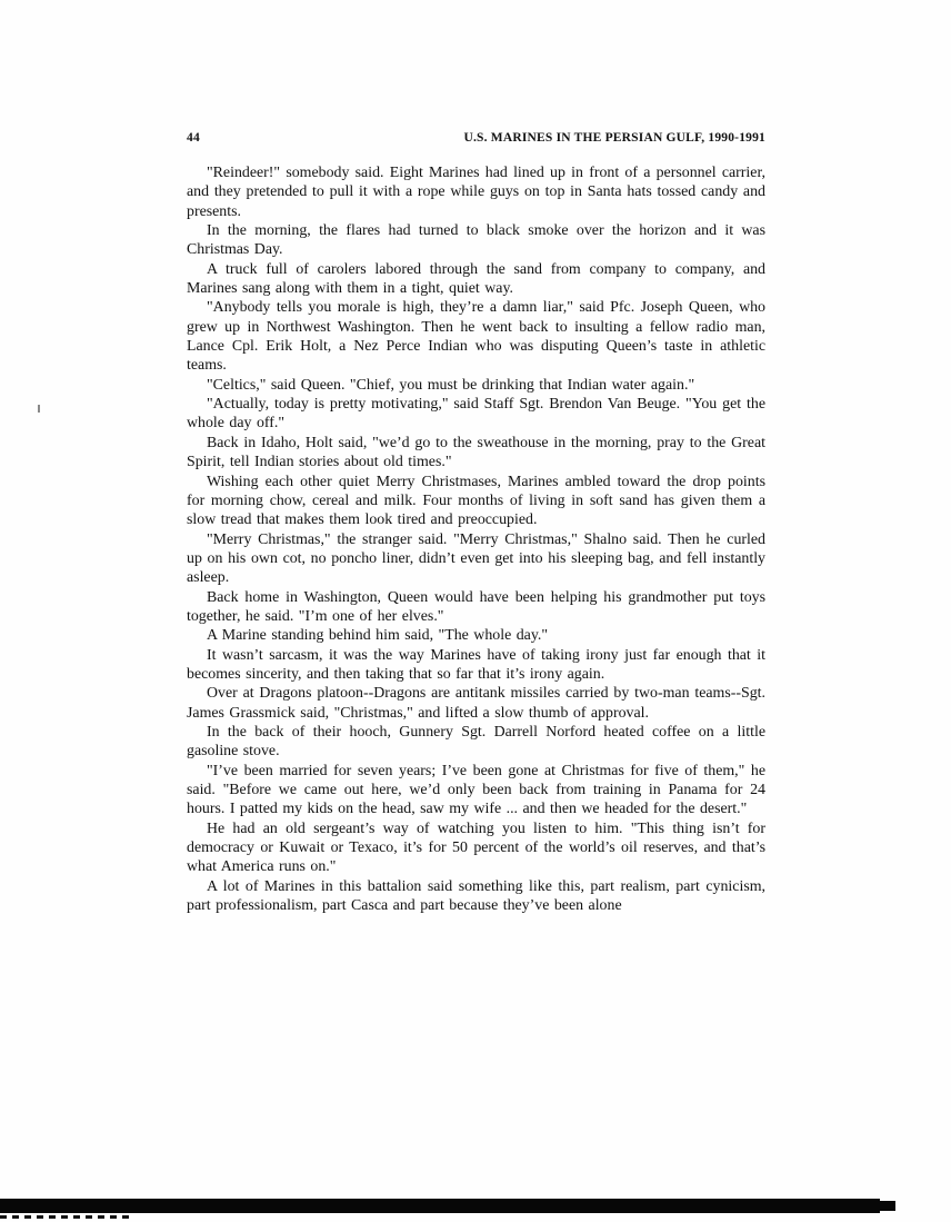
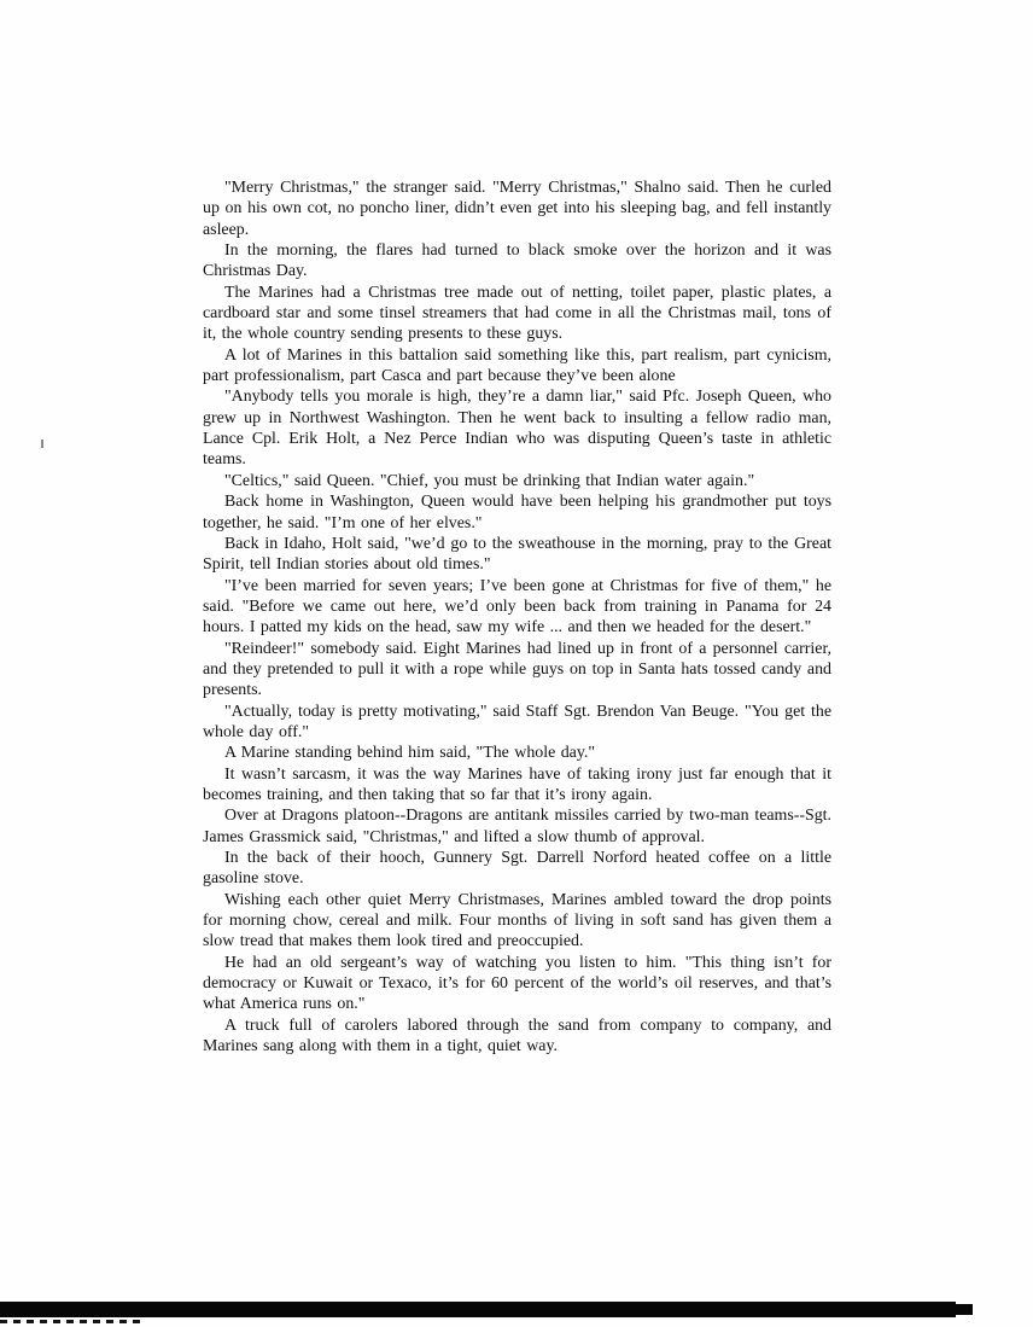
- 44
- U.S. MARINES IN THE PERSIAN GULF, 1990-1991
- "Reindeer!" somebody said. Eight Marines had lined up in front of a personnel carrier, and they pretended to pull it with a rope while guys on top in Santa hats tossed candy and presents.
+ "Merry Christmas," the stranger said. "Merry Christmas," Shalno said. Then he curled up on his own cot, no poncho liner, didn’t even get into his sleeping bag, and fell instantly asleep.
  In the morning, the flares had turned to black smoke over the horizon and it was Christmas Day.
+ The Marines had a Christmas tree made out of netting, toilet paper, plastic plates, a cardboard star and some tinsel streamers that had come in all the Christmas mail, tons of it, the whole country sending presents to these guys.
- A truck full of carolers labored through the sand from company to company, and Marines sang along with them in a tight, quiet way.
+ A lot of Marines in this battalion said something like this, part realism, part cynicism, part professionalism, part Casca and part because they’ve been alone
  "Anybody tells you morale is high, they’re a damn liar," said Pfc. Joseph Queen, who grew up in Northwest Washington. Then he went back to insulting a fellow radio man, Lance Cpl. Erik Holt, a Nez Perce Indian who was disputing Queen’s taste in athletic teams.
  "Celtics," said Queen. "Chief, you must be drinking that Indian water again."
- "Actually, today is pretty motivating," said Staff Sgt. Brendon Van Beuge. "You get the whole day off."
+ Back home in Washington, Queen would have been helping his grandmother put toys together, he said. "I’m one of her elves."
  Back in Idaho, Holt said, "we’d go to the sweathouse in the morning, pray to the Great Spirit, tell Indian stories about old times."
- Wishing each other quiet Merry Christmases, Marines ambled toward the drop points for morning chow, cereal and milk. Four months of living in soft sand has given them a slow tread that makes them look tired and preoccupied.
+ "I’ve been married for seven years; I’ve been gone at Christmas for five of them," he said. "Before we came out here, we’d only been back from training in Panama for 24 hours. I patted my kids on the head, saw my wife ... and then we headed for the desert."
- "Merry Christmas," the stranger said. "Merry Christmas," Shalno said. Then he curled up on his own cot, no poncho liner, didn’t even get into his sleeping bag, and fell instantly asleep.
+ "Reindeer!" somebody said. Eight Marines had lined up in front of a personnel carrier, and they pretended to pull it with a rope while guys on top in Santa hats tossed candy and presents.
- Back home in Washington, Queen would have been helping his grandmother put toys together, he said. "I’m one of her elves."
+ "Actually, today is pretty motivating," said Staff Sgt. Brendon Van Beuge. "You get the whole day off."
  A Marine standing behind him said, "The whole day."
- It wasn’t sarcasm, it was the way Marines have of taking irony just far enough that it becomes sincerity, and then taking that so far that it’s irony again.
+ It wasn’t sarcasm, it was the way Marines have of taking irony just far enough that it becomes training, and then taking that so far that it’s irony again.
  Over at Dragons platoon--Dragons are antitank missiles carried by two-man teams--Sgt. James Grassmick said, "Christmas," and lifted a slow thumb of approval.
  In the back of their hooch, Gunnery Sgt. Darrell Norford heated coffee on a little gasoline stove.
- "I’ve been married for seven years; I’ve been gone at Christmas for five of them," he said. "Before we came out here, we’d only been back from training in Panama for 24 hours. I patted my kids on the head, saw my wife ... and then we headed for the desert."
+ Wishing each other quiet Merry Christmases, Marines ambled toward the drop points for morning chow, cereal and milk. Four months of living in soft sand has given them a slow tread that makes them look tired and preoccupied.
- He had an old sergeant’s way of watching you listen to him. "This thing isn’t for democracy or Kuwait or Texaco, it’s for 50 percent of the world’s oil reserves, and that’s what America runs on."
+ He had an old sergeant’s way of watching you listen to him. "This thing isn’t for democracy or Kuwait or Texaco, it’s for 60 percent of the world’s oil reserves, and that’s what America runs on."
- A lot of Marines in this battalion said something like this, part realism, part cynicism, part professionalism, part Casca and part because they’ve been alone
+ A truck full of carolers labored through the sand from company to company, and Marines sang along with them in a tight, quiet way.
